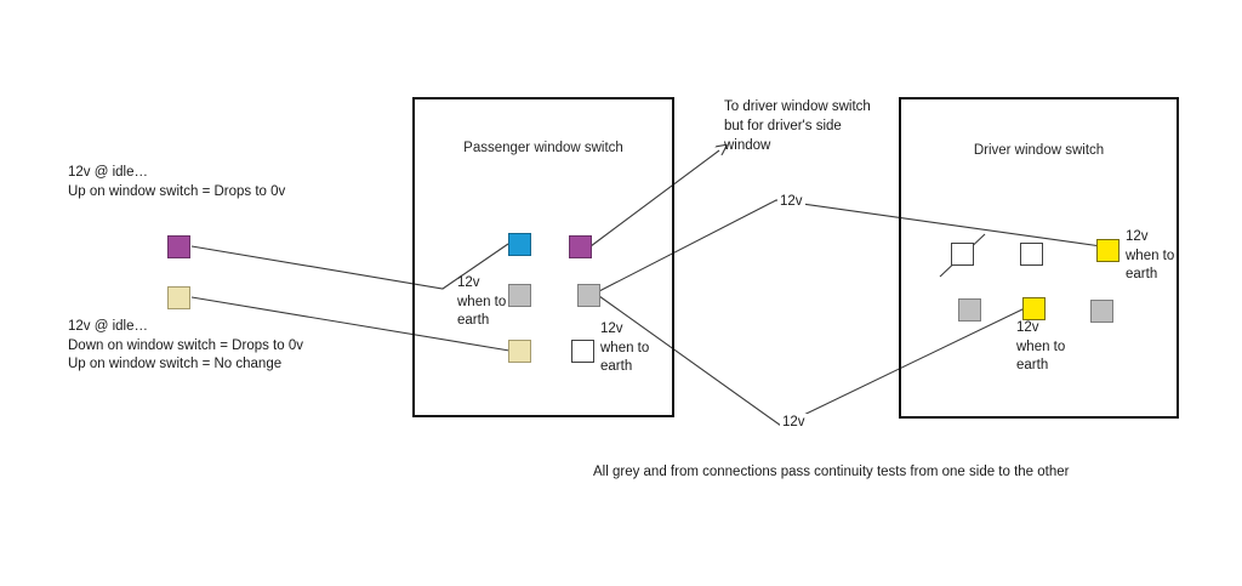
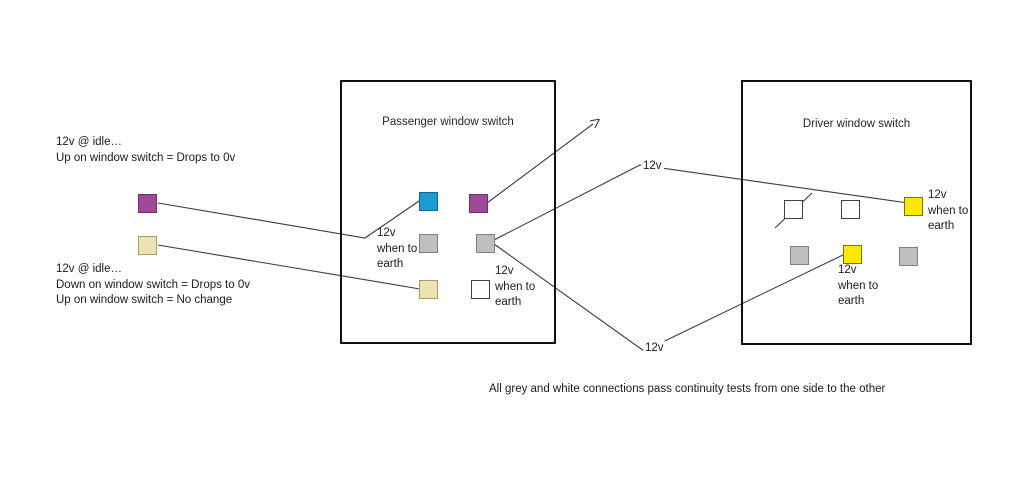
  12v @ idle…
  Up on window switch = Drops to 0v
  12v @ idle…
  Down on window switch = Drops to 0v
  Up on window switch = No change
  Passenger window switch
  12v
  when to
  earth
  12v
  when to
  earth
  Driver window switch
  12v
  when to
  earth
  12v
  when to
  earth
  12v
  12v
- To driver window switch
- but for driver's side
- window
- All grey and from connections pass continuity tests from one side to the other
+ All grey and white connections pass continuity tests from one side to the other
